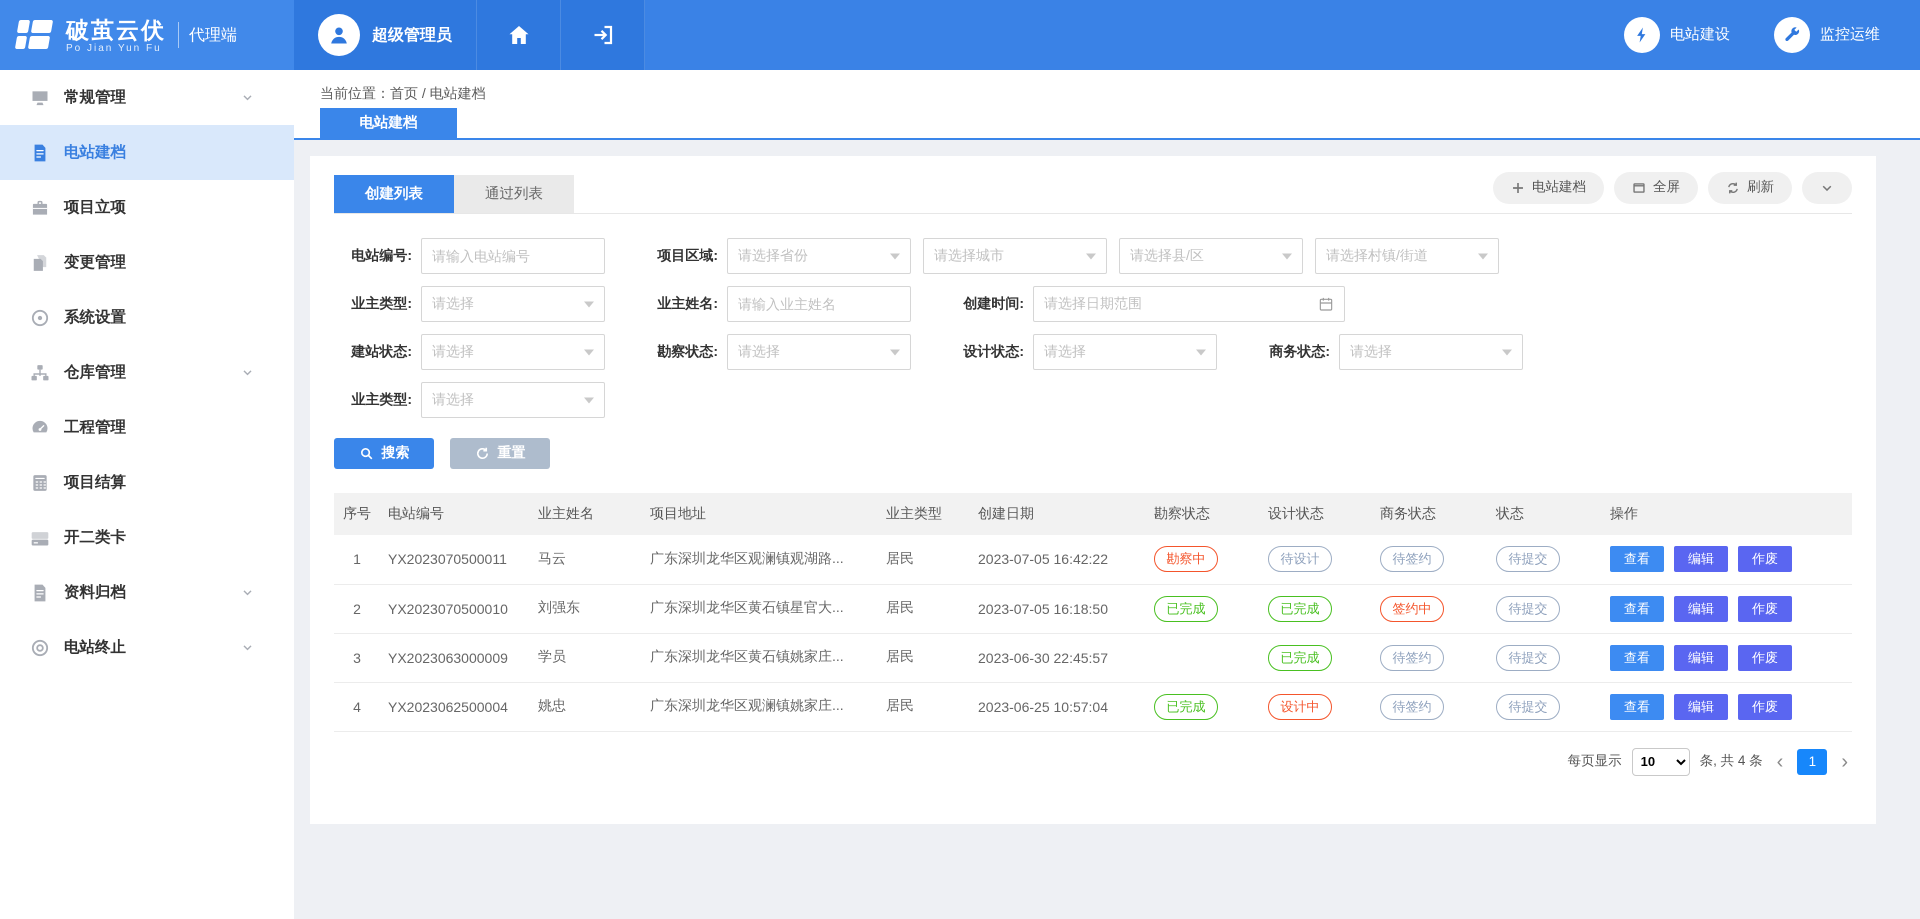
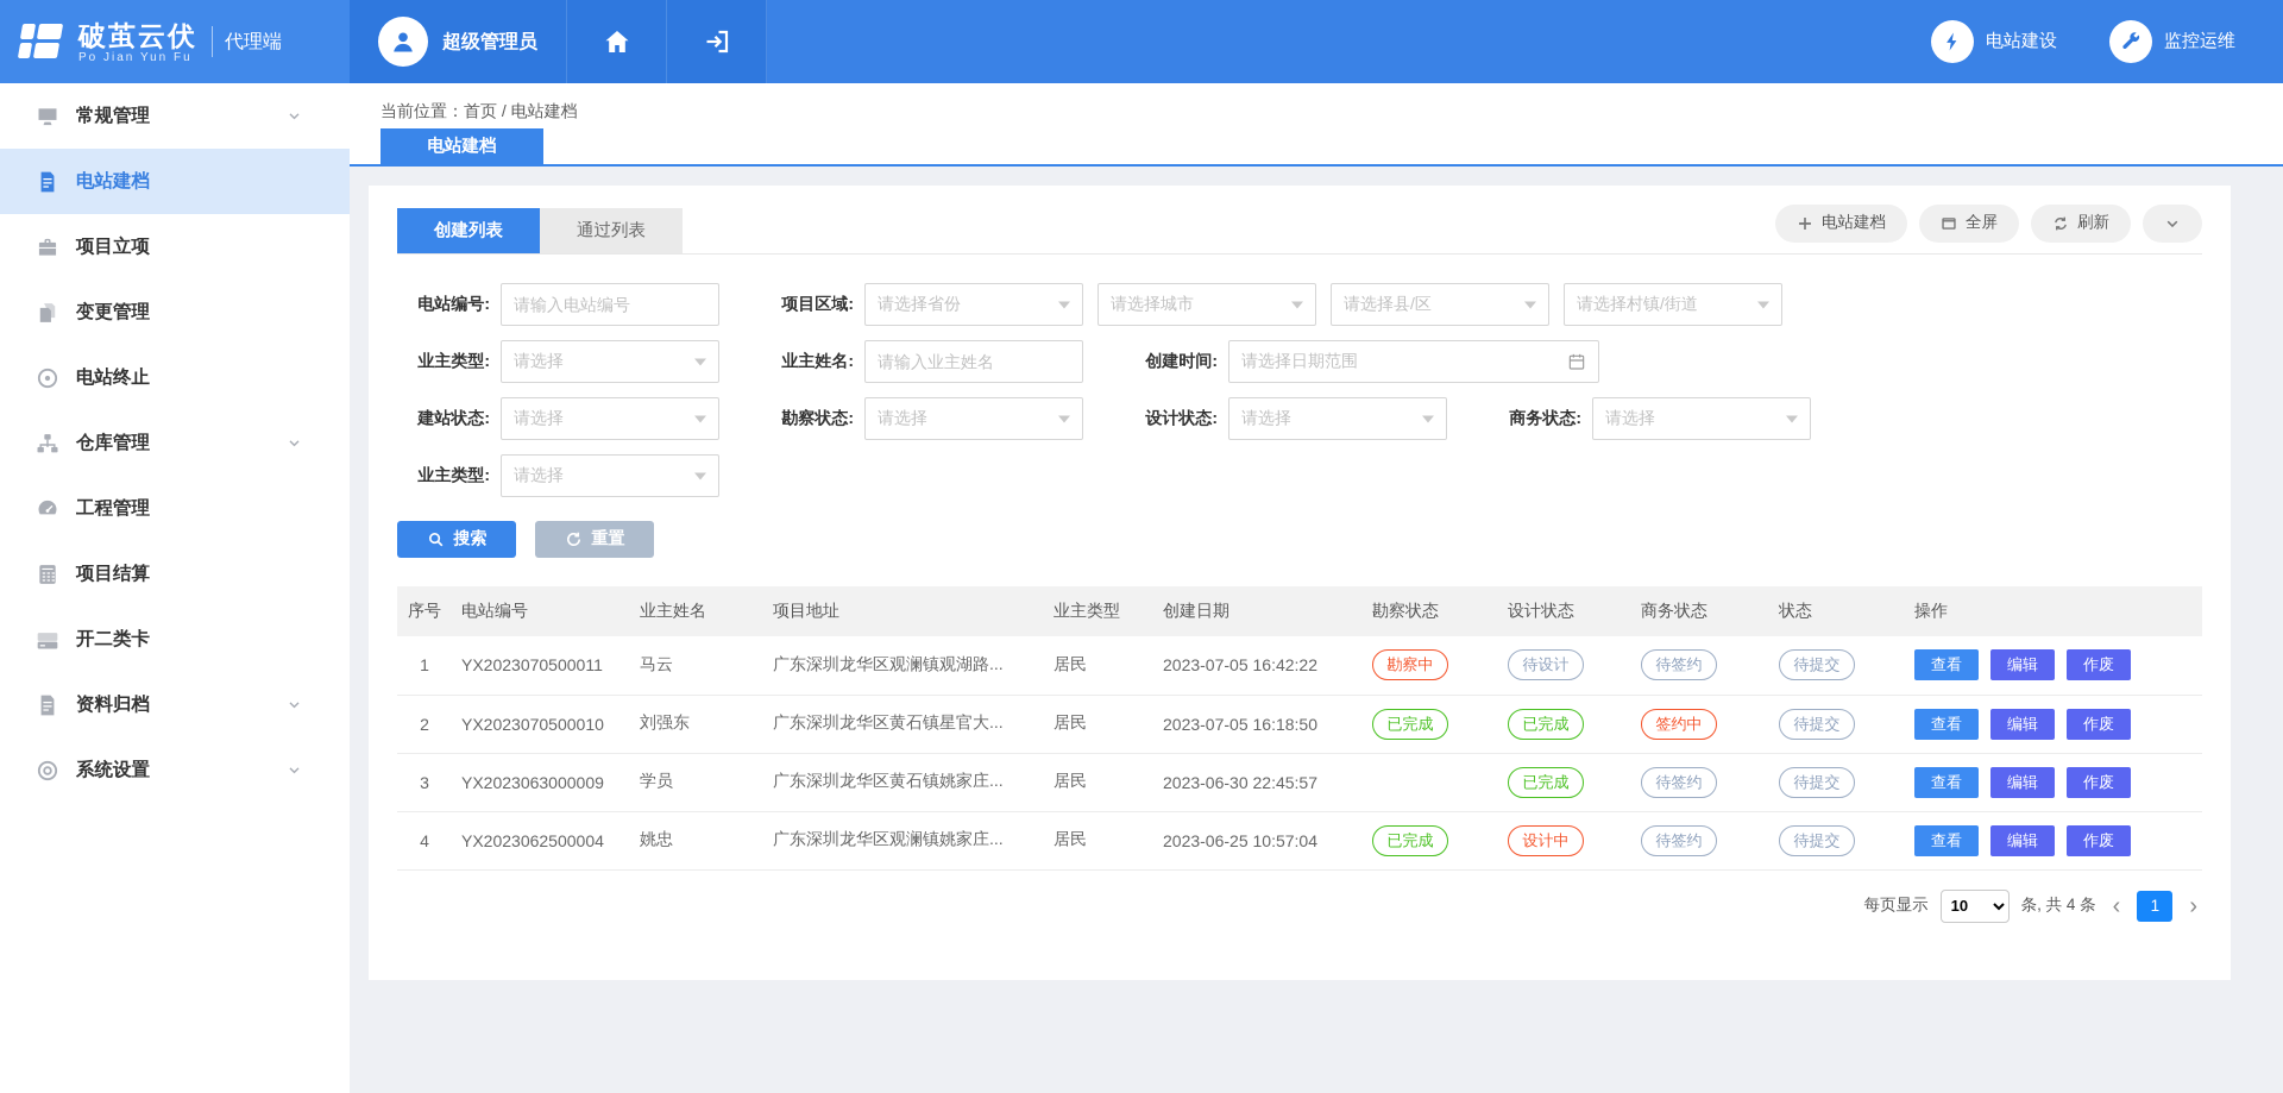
  破茧云伏
  Po Jian Yun Fu
  代理端
  超级管理员
  电站建设
  监控运维
  常规管理
  电站建档
  项目立项
  变更管理
- 系统设置
+ 电站终止
  仓库管理
  工程管理
  项目结算
  开二类卡
  资料归档
- 电站终止
+ 系统设置
  当前位置：首页 / 电站建档
  电站建档
  创建列表
  通过列表
  电站建档
  全屏
  刷新
  电站编号:
  请输入电站编号
  项目区域:
  请选择省份
  请选择城市
  请选择县/区
  请选择村镇/街道
  业主类型:
  请选择
  业主姓名:
  请输入业主姓名
  创建时间:
  请选择日期范围
  建站状态:
  请选择
  勘察状态:
  请选择
  设计状态:
  请选择
  商务状态:
  请选择
  业主类型:
  请选择
  搜索
  重置
  序号	电站编号	业主姓名	项目地址	业主类型	创建日期	勘察状态	设计状态	商务状态	状态	操作
  1	YX2023070500011	马云	广东深圳龙华区观澜镇观湖路...	居民	2023-07-05 16:42:22	勘察中	待设计	待签约	待提交	查看 编辑 作废
  2	YX2023070500010	刘强东	广东深圳龙华区黄石镇星官大...	居民	2023-07-05 16:18:50	已完成	已完成	签约中	待提交	查看 编辑 作废
  3	YX2023063000009	学员	广东深圳龙华区黄石镇姚家庄...	居民	2023-06-30 22:45:57		已完成	待签约	待提交	查看 编辑 作废
  4	YX2023062500004	姚忠	广东深圳龙华区观澜镇姚家庄...	居民	2023-06-25 10:57:04	已完成	设计中	待签约	待提交	查看 编辑 作废
  每页显示
  10
  条, 共 4 条
  ‹
  1
  ›
